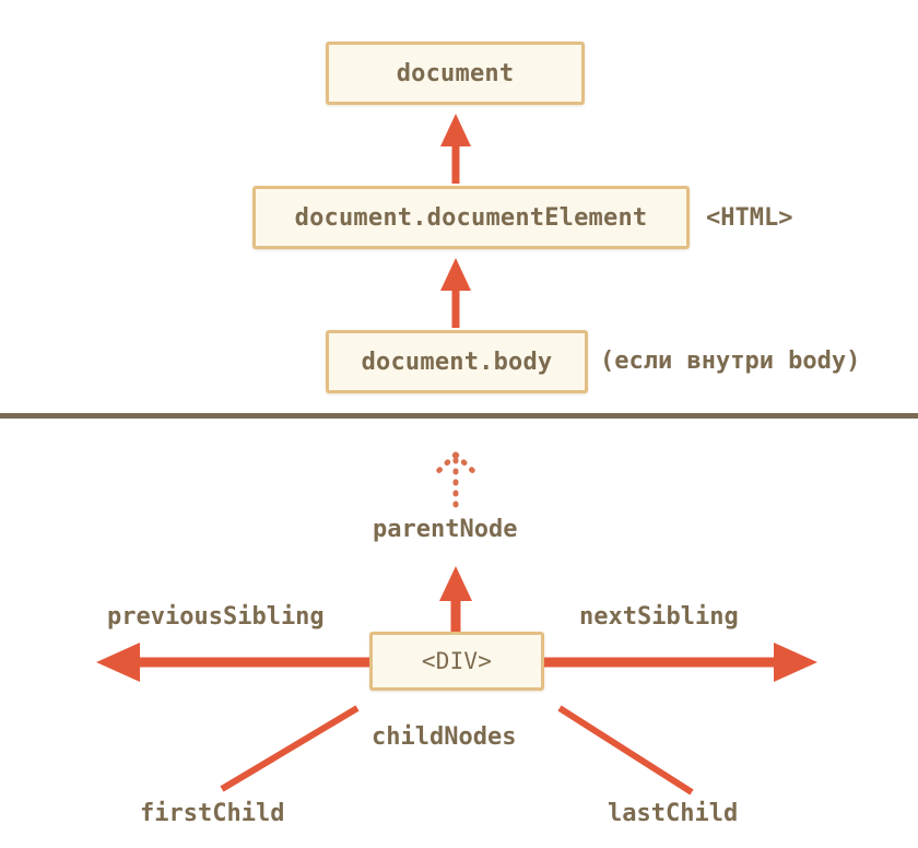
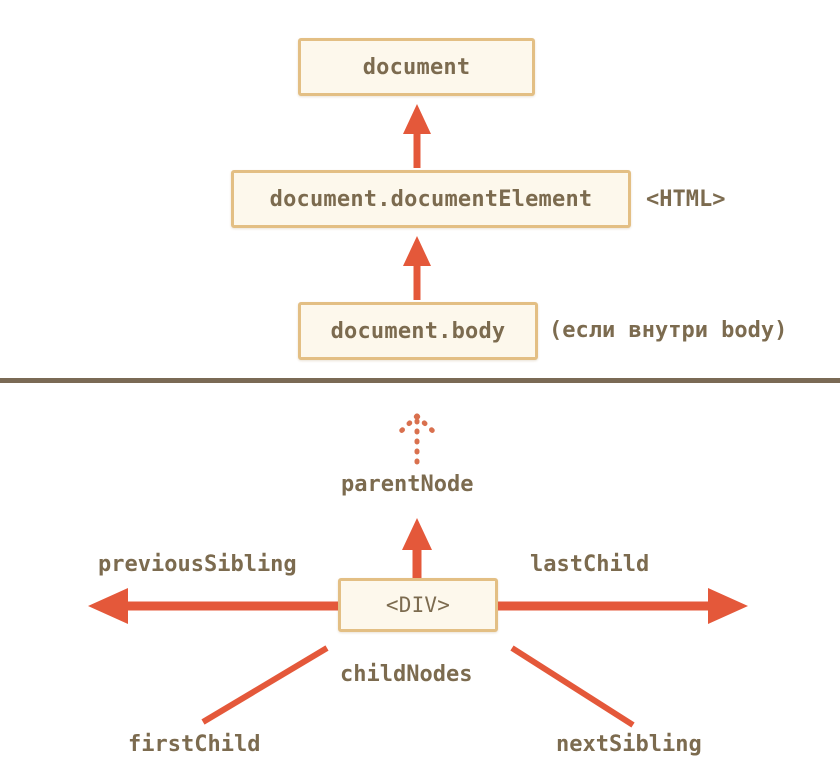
  document
  document.documentElement
  <HTML>
  document.body
  (если внутри body)
  <DIV>
  parentNode
  previousSibling
- nextSibling
+ lastChild
  childNodes
  firstChild
- lastChild
+ nextSibling
